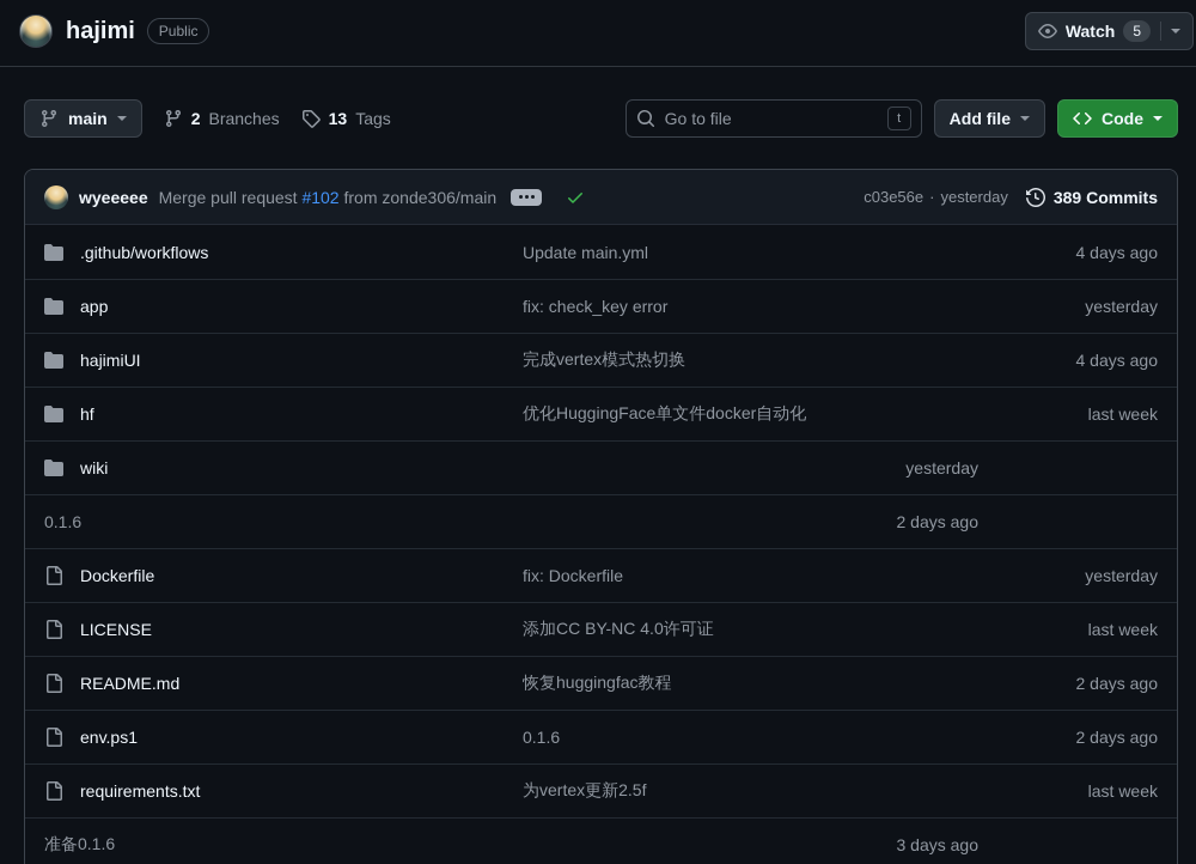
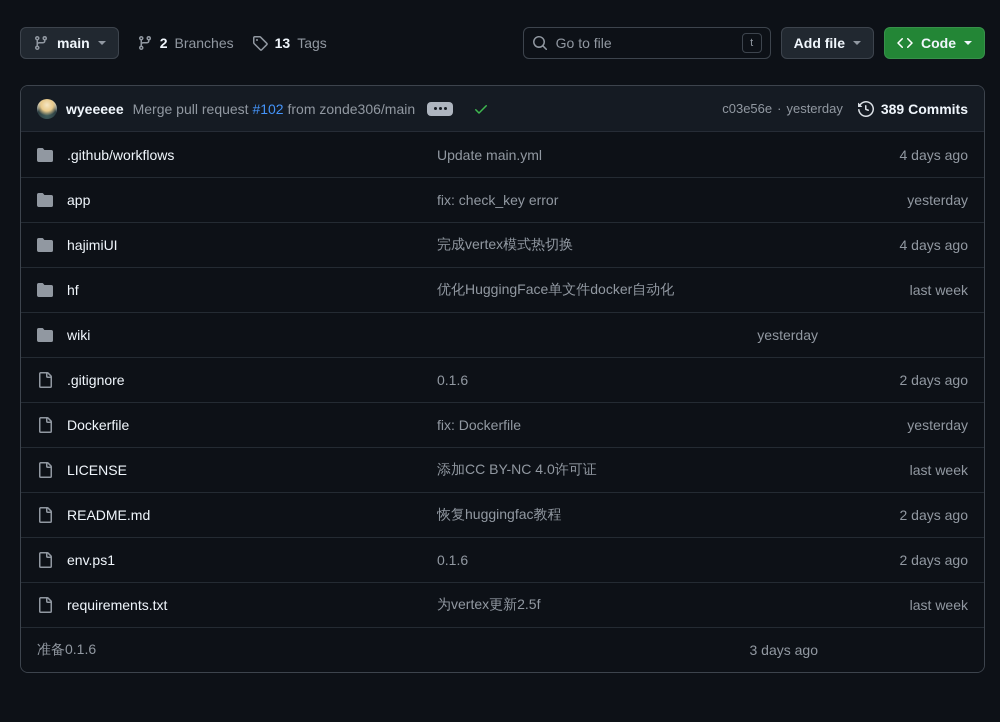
- hajimi
- Public
- Watch
- 5
  main
  2
  Branches
  13
  Tags
  Go to file
  t
  Add file
  Code
  wyeeeee
  Merge pull request #102 from zonde306/main
  c03e56e
  ·
  yesterday
  389 Commits
  .github/workflows
  Update main.yml
  4 days ago
  app
  fix: check_key error
  yesterday
  hajimiUI
  完成vertex模式热切换
  4 days ago
  hf
  优化HuggingFace单文件docker自动化
  last week
  wiki
  yesterday
+ .gitignore
  0.1.6
  2 days ago
  Dockerfile
  fix: Dockerfile
  yesterday
  LICENSE
  添加CC BY-NC 4.0许可证
  last week
  README.md
  恢复huggingfac教程
  2 days ago
  env.ps1
  0.1.6
  2 days ago
  requirements.txt
  为vertex更新2.5f
  last week
  准备0.1.6
  3 days ago
